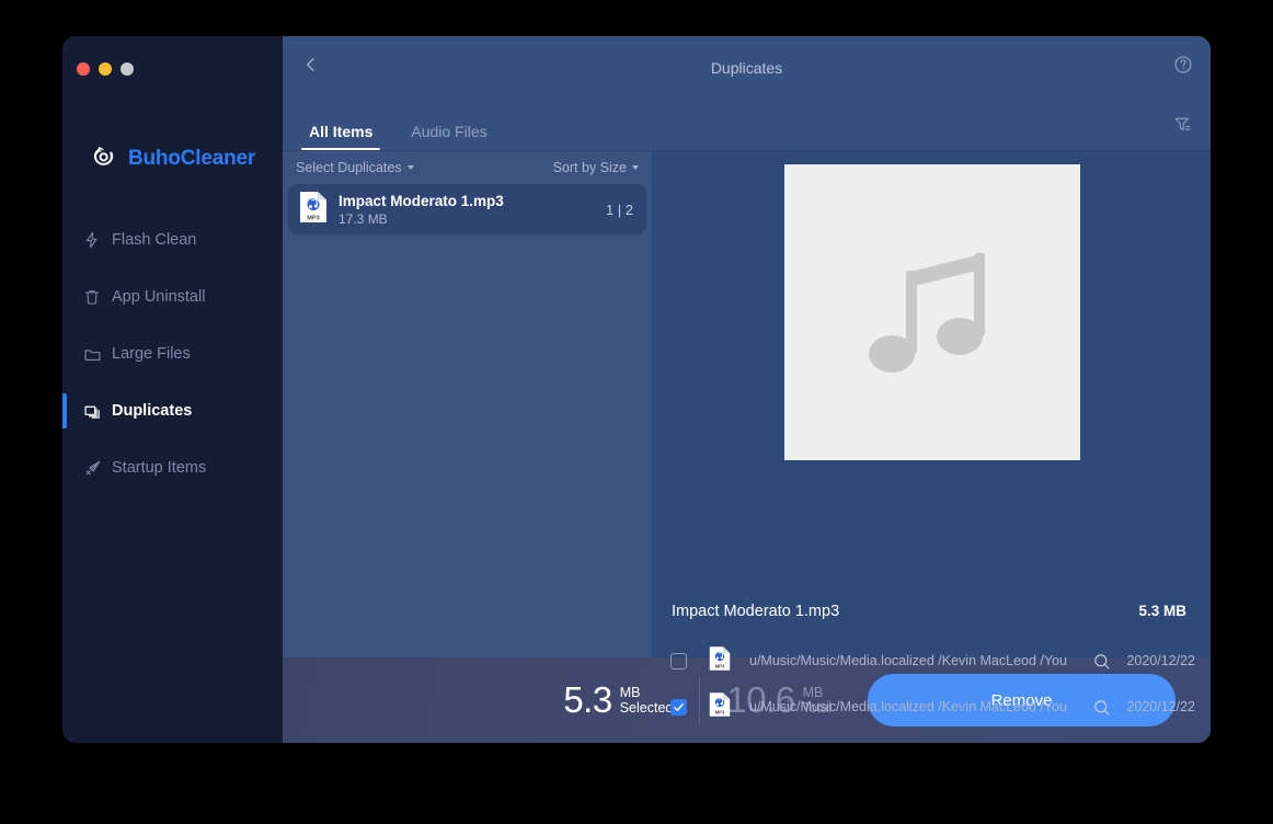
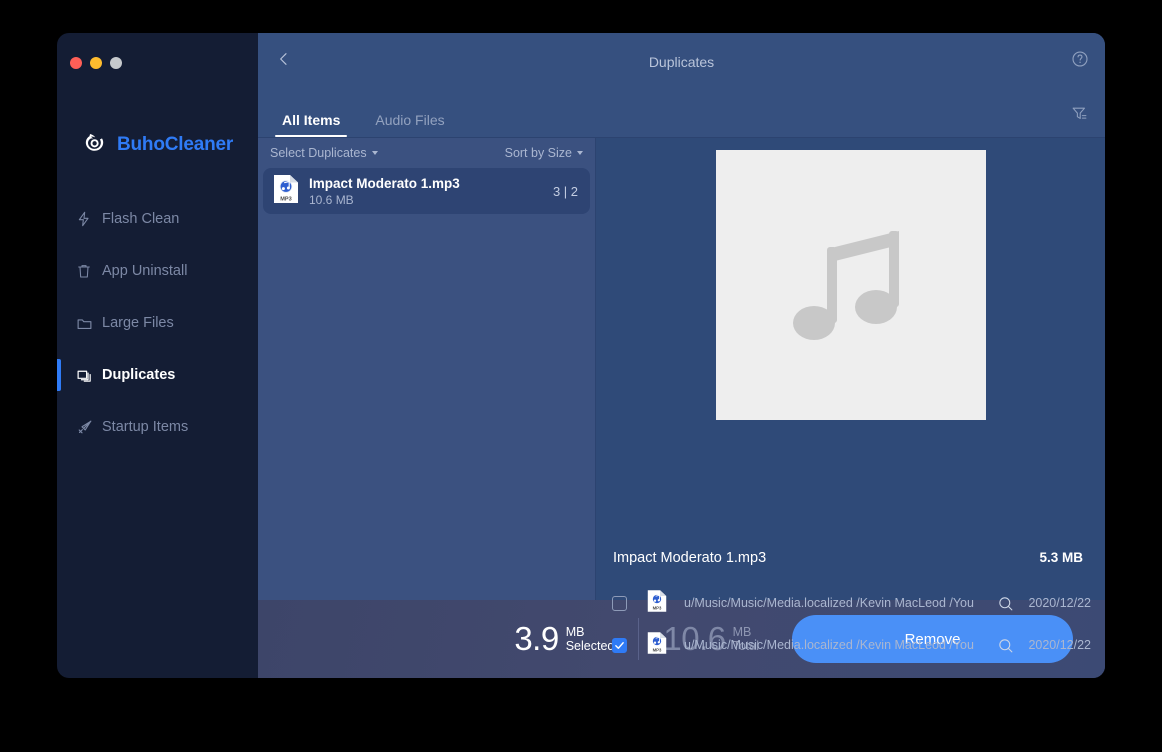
  BuhoCleaner
  Flash Clean
  App Uninstall
  Large Files
  Duplicates
  Startup Items
  Duplicates
  All Items
  Audio Files
  Select Duplicates
  Sort by Size
  Impact Moderato 1.mp3
- 17.3 MB
+ 10.6 MB
- 1 | 2
+ 3 | 2
  Impact Moderato 1.mp3
  5.3 MB
  u/Music/Music/Media.localized /Kevin MacLeod /You
  2020/12/22
  u/Music/Music/Media.localized /Kevin MacLeod /You
  2020/12/22
- 5.3
+ 3.9
  MB
  Selected
  10.6
  MB
  Total
  Remove
